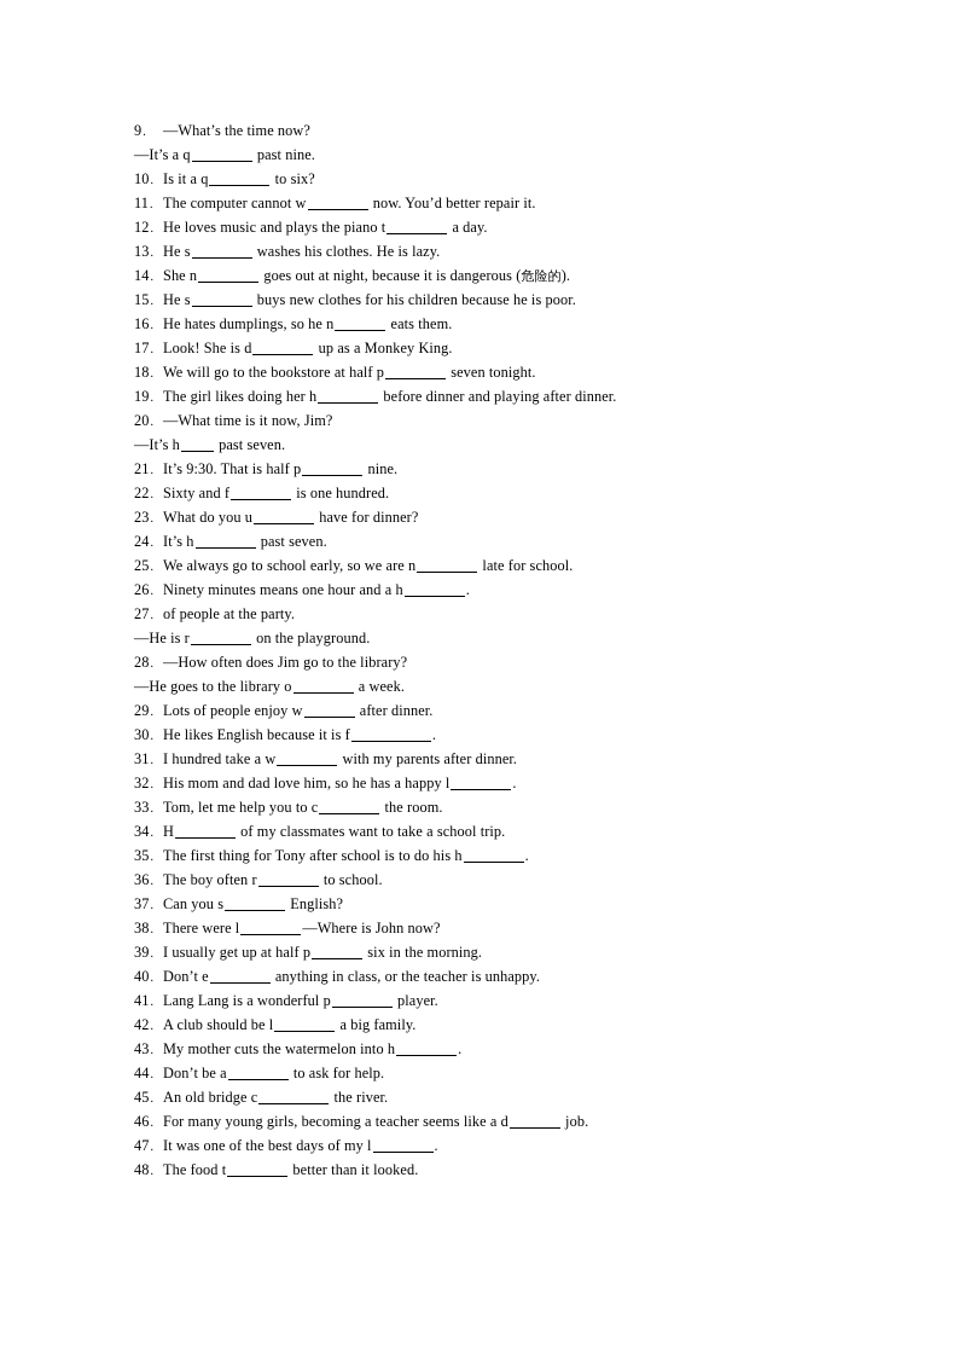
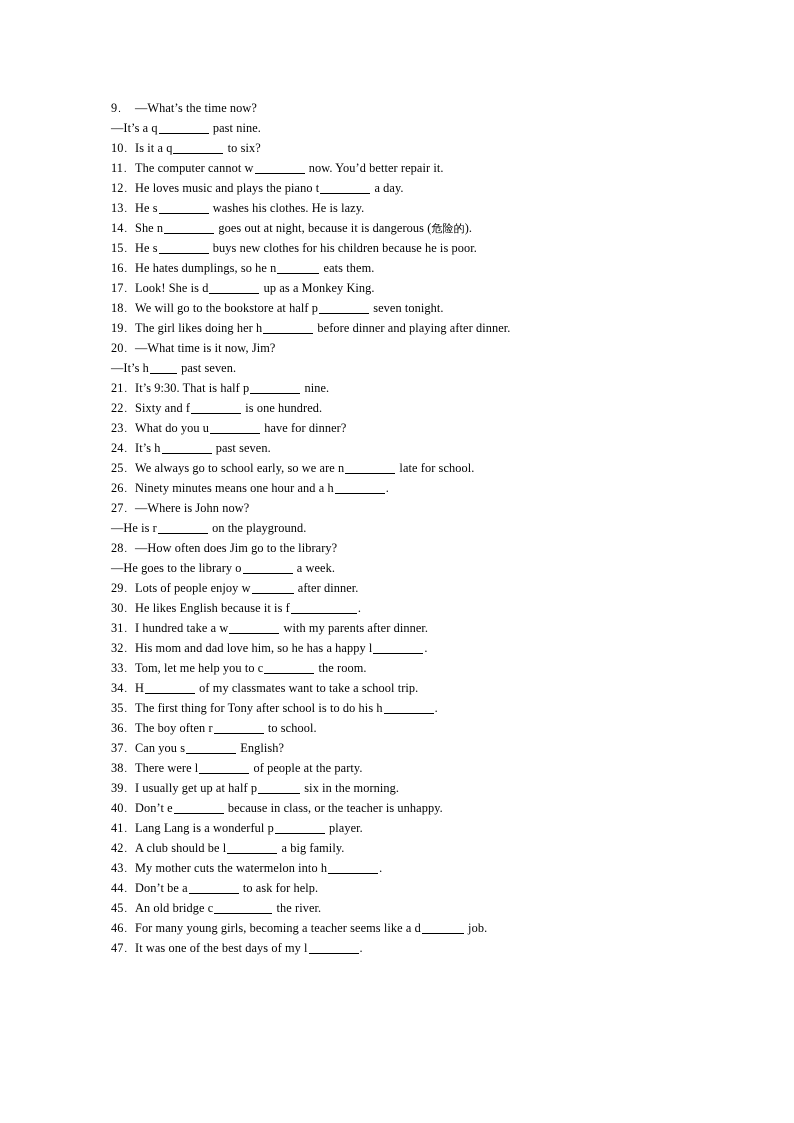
  9.
  —What’s the time now?
  —It’s a q past nine.
  10.
  Is it a q to six?
  11.
  The computer cannot w now. You’d better repair it.
  12.
  He loves music and plays the piano t a day.
  13.
  He s washes his clothes. He is lazy.
  14.
  She n goes out at night, because it is dangerous (危险的).
  15.
  He s buys new clothes for his children because he is poor.
  16.
  He hates dumplings, so he n eats them.
  17.
  Look! She is d up as a Monkey King.
  18.
  We will go to the bookstore at half p seven tonight.
  19.
  The girl likes doing her h before dinner and playing after dinner.
  20.
  —What time is it now, Jim?
  —It’s h past seven.
  21.
  It’s 9:30. That is half p nine.
  22.
  Sixty and f is one hundred.
  23.
  What do you u have for dinner?
  24.
  It’s h past seven.
  25.
  We always go to school early, so we are n late for school.
  26.
  Ninety minutes means one hour and a h .
  27.
- of people at the party.
+ —Where is John now?
  —He is r on the playground.
  28.
  —How often does Jim go to the library?
  —He goes to the library o a week.
  29.
  Lots of people enjoy w after dinner.
  30.
  He likes English because it is f .
  31.
  I hundred take a w with my parents after dinner.
  32.
  His mom and dad love him, so he has a happy l .
  33.
  Tom, let me help you to c the room.
  34.
  H of my classmates want to take a school trip.
  35.
  The first thing for Tony after school is to do his h .
  36.
  The boy often r to school.
  37.
  Can you s English?
  38.
- There were l —Where is John now?
+ There were l of people at the party.
  39.
  I usually get up at half p six in the morning.
  40.
- Don’t e anything in class, or the teacher is unhappy.
+ Don’t e because in class, or the teacher is unhappy.
  41.
  Lang Lang is a wonderful p player.
  42.
  A club should be l a big family.
  43.
  My mother cuts the watermelon into h .
  44.
  Don’t be a to ask for help.
  45.
  An old bridge c the river.
  46.
  For many young girls, becoming a teacher seems like a d job.
  47.
  It was one of the best days of my l .
- 48.
- The food t better than it looked.
